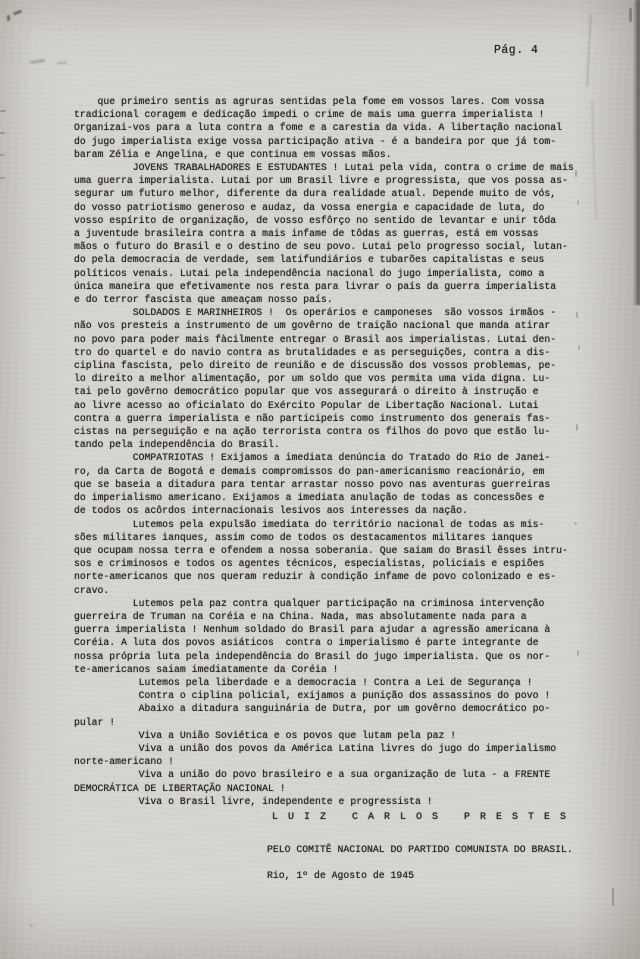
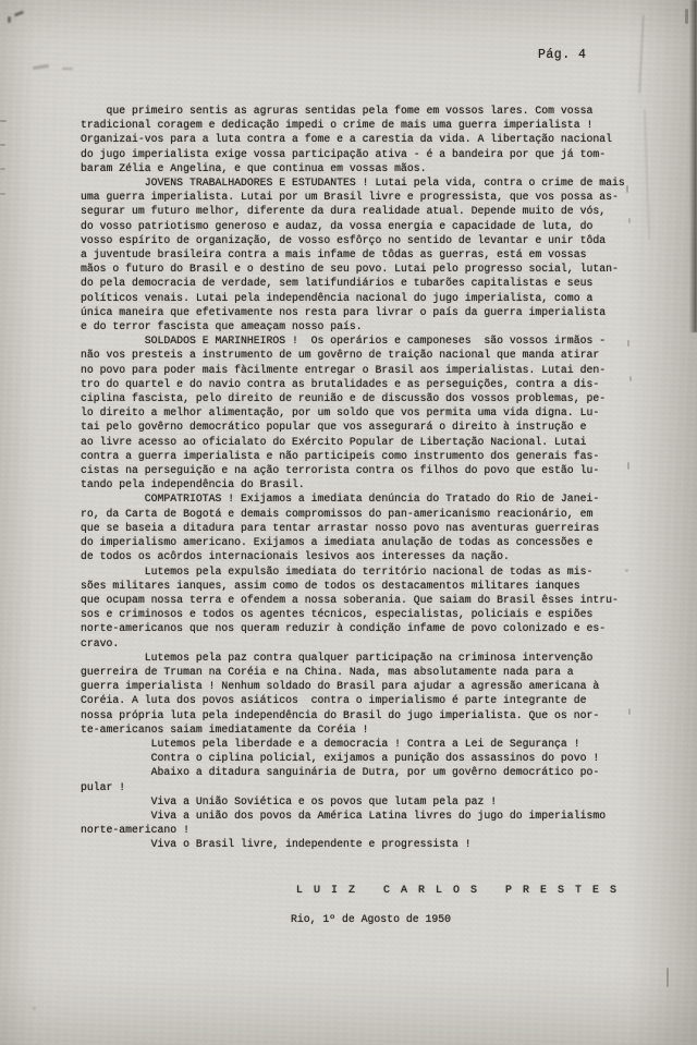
  Pág. 4
  que primeiro sentis as agruras sentidas pela fome em vossos lares. Com vossa
  tradicional coragem e dedicação impedi o crime de mais uma guerra imperialista !
  Organizai-vos para a luta contra a fome e a carestia da vida. A libertação nacional
  do jugo imperialista exige vossa participação ativa - é a bandeira por que já tom-
  baram Zélia e Angelina, e que continua em vossas mãos.
  JOVENS TRABALHADORES E ESTUDANTES ! Lutai pela vida, contra o crime de mais
  uma guerra imperialista. Lutai por um Brasil livre e progressista, que vos possa as-
  segurar um futuro melhor, diferente da dura realidade atual. Depende muito de vós,
  do vosso patriotismo generoso e audaz, da vossa energia e capacidade de luta, do
  vosso espírito de organização, de vosso esfôrço no sentido de levantar e unir tôda
  a juventude brasileira contra a mais infame de tôdas as guerras, está em vossas
  mãos o futuro do Brasil e o destino de seu povo. Lutai pelo progresso social, lutan-
  do pela democracia de verdade, sem latifundiários e tubarões capitalistas e seus
  políticos venais. Lutai pela independência nacional do jugo imperialista, como a
  única maneira que efetivamente nos resta para livrar o país da guerra imperialista
  e do terror fascista que ameaçam nosso país.
  SOLDADOS E MARINHEIROS ! Os operários e camponeses são vossos irmãos -
  não vos presteis a instrumento de um govêrno de traição nacional que manda atirar
  no povo para poder mais fàcilmente entregar o Brasil aos imperialistas. Lutai den-
  tro do quartel e do navio contra as brutalidades e as perseguições, contra a dis-
  ciplina fascista, pelo direito de reunião e de discussão dos vossos problemas, pe-
  lo direito a melhor alimentação, por um soldo que vos permita uma vida digna. Lu-
  tai pelo govêrno democrático popular que vos assegurará o direito à instrução e
  ao livre acesso ao oficialato do Exército Popular de Libertação Nacional. Lutai
  contra a guerra imperialista e não participeis como instrumento dos generais fas-
  cistas na perseguição e na ação terrorista contra os filhos do povo que estão lu-
  tando pela independência do Brasil.
  COMPATRIOTAS ! Exijamos a imediata denúncia do Tratado do Rio de Janei-
  ro, da Carta de Bogotá e demais compromissos do pan-americanismo reacionário, em
  que se baseia a ditadura para tentar arrastar nosso povo nas aventuras guerreiras
  do imperialismo americano. Exijamos a imediata anulação de todas as concessões e
  de todos os acôrdos internacionais lesivos aos interesses da nação.
  Lutemos pela expulsão imediata do território nacional de todas as mis-
  sões militares ianques, assim como de todos os destacamentos militares ianques
  que ocupam nossa terra e ofendem a nossa soberania. Que saiam do Brasil êsses intru-
  sos e criminosos e todos os agentes técnicos, especialistas, policiais e espiões
  norte-americanos que nos queram reduzir à condição infame de povo colonizado e es-
  cravo.
  Lutemos pela paz contra qualquer participação na criminosa intervenção
  guerreira de Truman na Coréia e na China. Nada, mas absolutamente nada para a
  guerra imperialista ! Nenhum soldado do Brasil para ajudar a agressão americana à
  Coréia. A luta dos povos asiáticos contra o imperialismo é parte integrante de
  nossa própria luta pela independência do Brasil do jugo imperialista. Que os nor-
  te-americanos saiam imediatamente da Coréia !
  Lutemos pela liberdade e a democracia ! Contra a Lei de Segurança !
  Contra o ciplina policial, exijamos a punição dos assassinos do povo !
  Abaixo a ditadura sanguinária de Dutra, por um govêrno democrático po-
  pular !
  Viva a União Soviética e os povos que lutam pela paz !
  Viva a união dos povos da América Latina livres do jugo do imperialismo
  norte-americano !
- Viva a união do povo brasileiro e a sua organização de luta - a FRENTE
- DEMOCRÁTICA DE LIBERTAÇÃO NACIONAL !
  Viva o Brasil livre, independente e progressista !
  L U I Z C A R L O S P R E S T E S
- PELO COMITÊ NACIONAL DO PARTIDO COMUNISTA DO BRASIL.
- Rio, 1º de Agosto de 1945
+ Rio, 1º de Agosto de 1950
